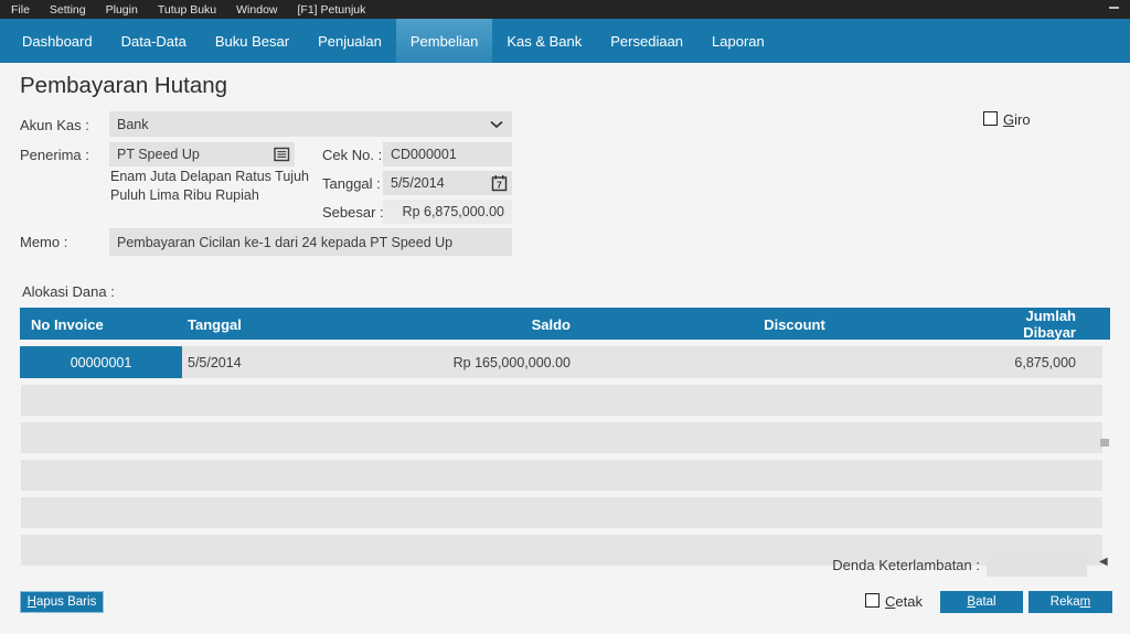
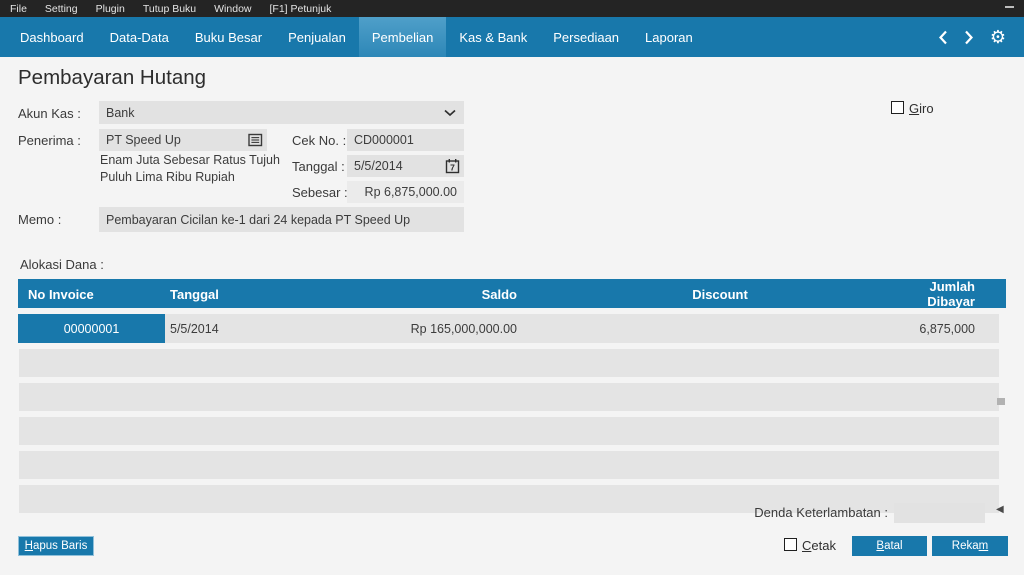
  File
  Setting
  Plugin
  Tutup Buku
  Window
  [F1] Petunjuk
  Dashboard
  Data-Data
  Buku Besar
  Penjualan
  Pembelian
  Kas & Bank
  Persediaan
  Laporan
+ ⚙
  Pembayaran Hutang
  Akun Kas :
  Bank
  Giro
  Penerima :
  PT Speed Up
  Cek No. :
  CD000001
- Enam Juta Delapan Ratus Tujuh
+ Enam Juta Sebesar Ratus Tujuh
  Puluh Lima Ribu Rupiah
  Tanggal :
  5/5/2014
  7
  Sebesar :
  Rp 6,875,000.00
  Memo :
  Pembayaran Cicilan ke-1 dari 24 kepada PT Speed Up
  Alokasi Dana :
  No Invoice
  Tanggal
  Saldo
  Discount
  Jumlah Dibayar
  00000001
  5/5/2014
  Rp 165,000,000.00
  6,875,000
  Denda Keterlambatan :
  ◀
  Hapus Baris
  Cetak
  Batal
  Rekam
